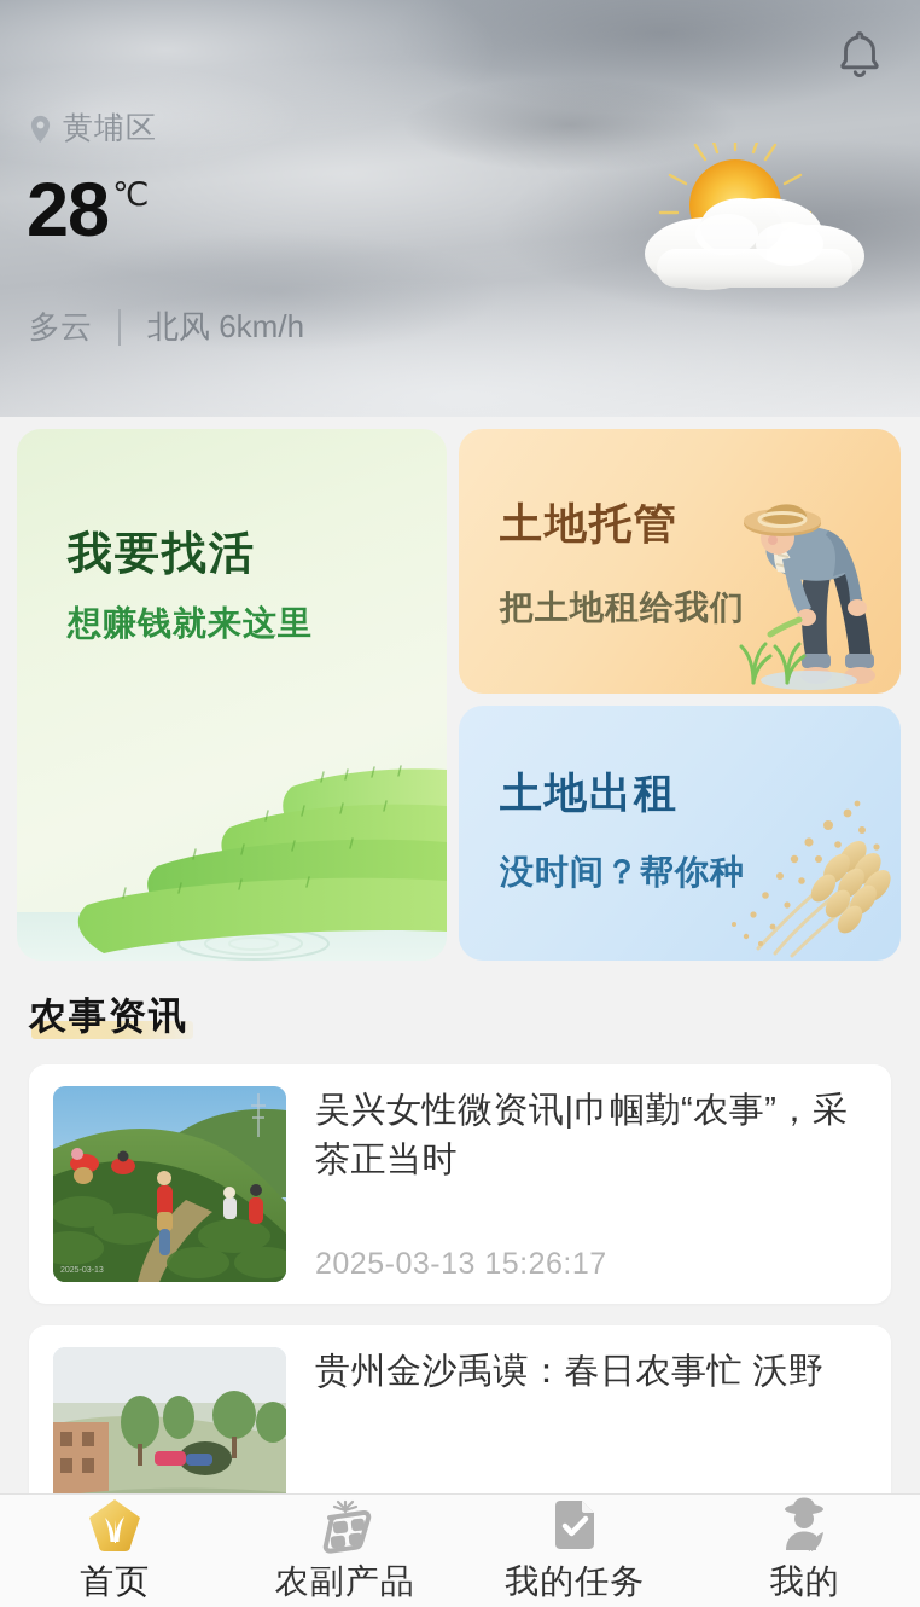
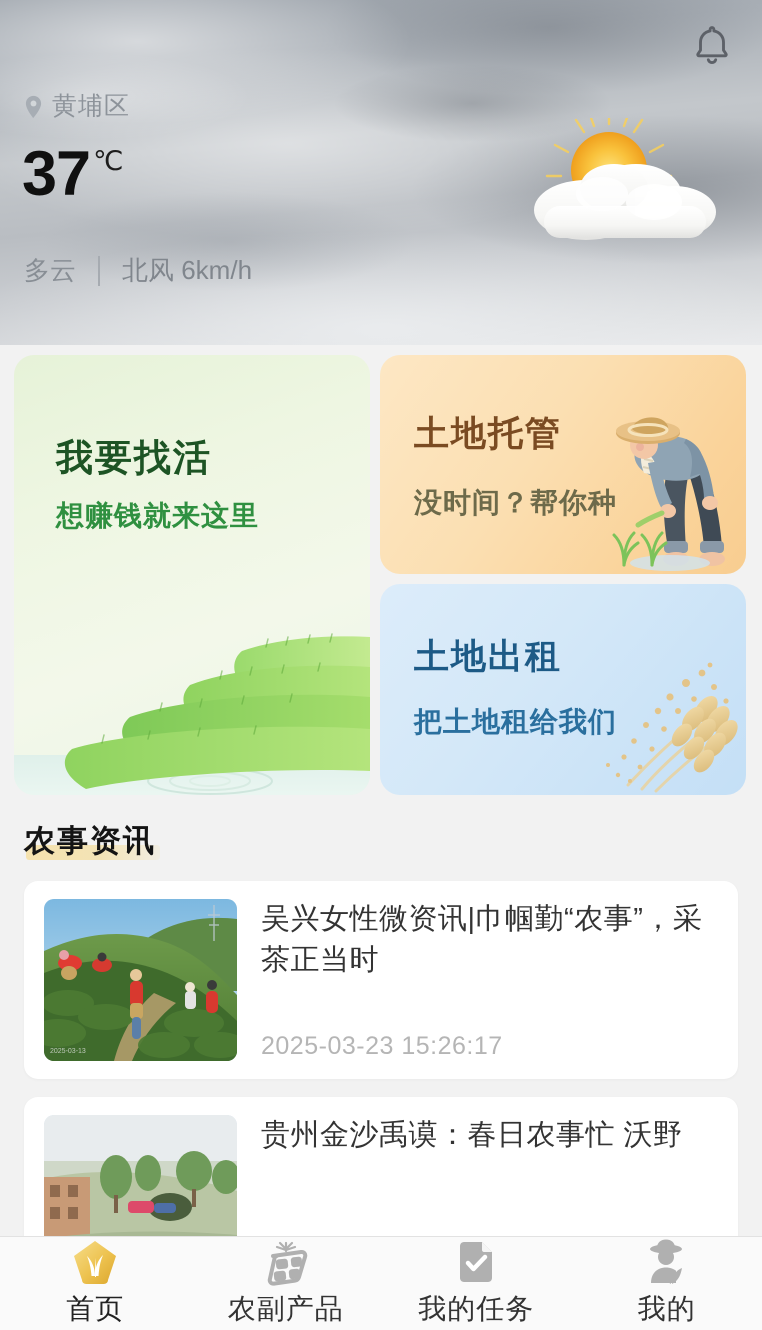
  黄埔区
- 28
+ 37
  ℃
  多云
  北风 6km/h
  我要找活
  想赚钱就来这里
  土地托管
- 把土地租给我们
+ 没时间？帮你种
  土地出租
- 没时间？帮你种
+ 把土地租给我们
  农事资讯
  吴兴女性微资讯|巾帼勤“农事”，采茶正当时
- 2025-03-13 15:26:17
+ 2025-03-23 15:26:17
  贵州金沙禹谟：春日农事忙 沃野
  首页
  农副产品
  我的任务
  我的
